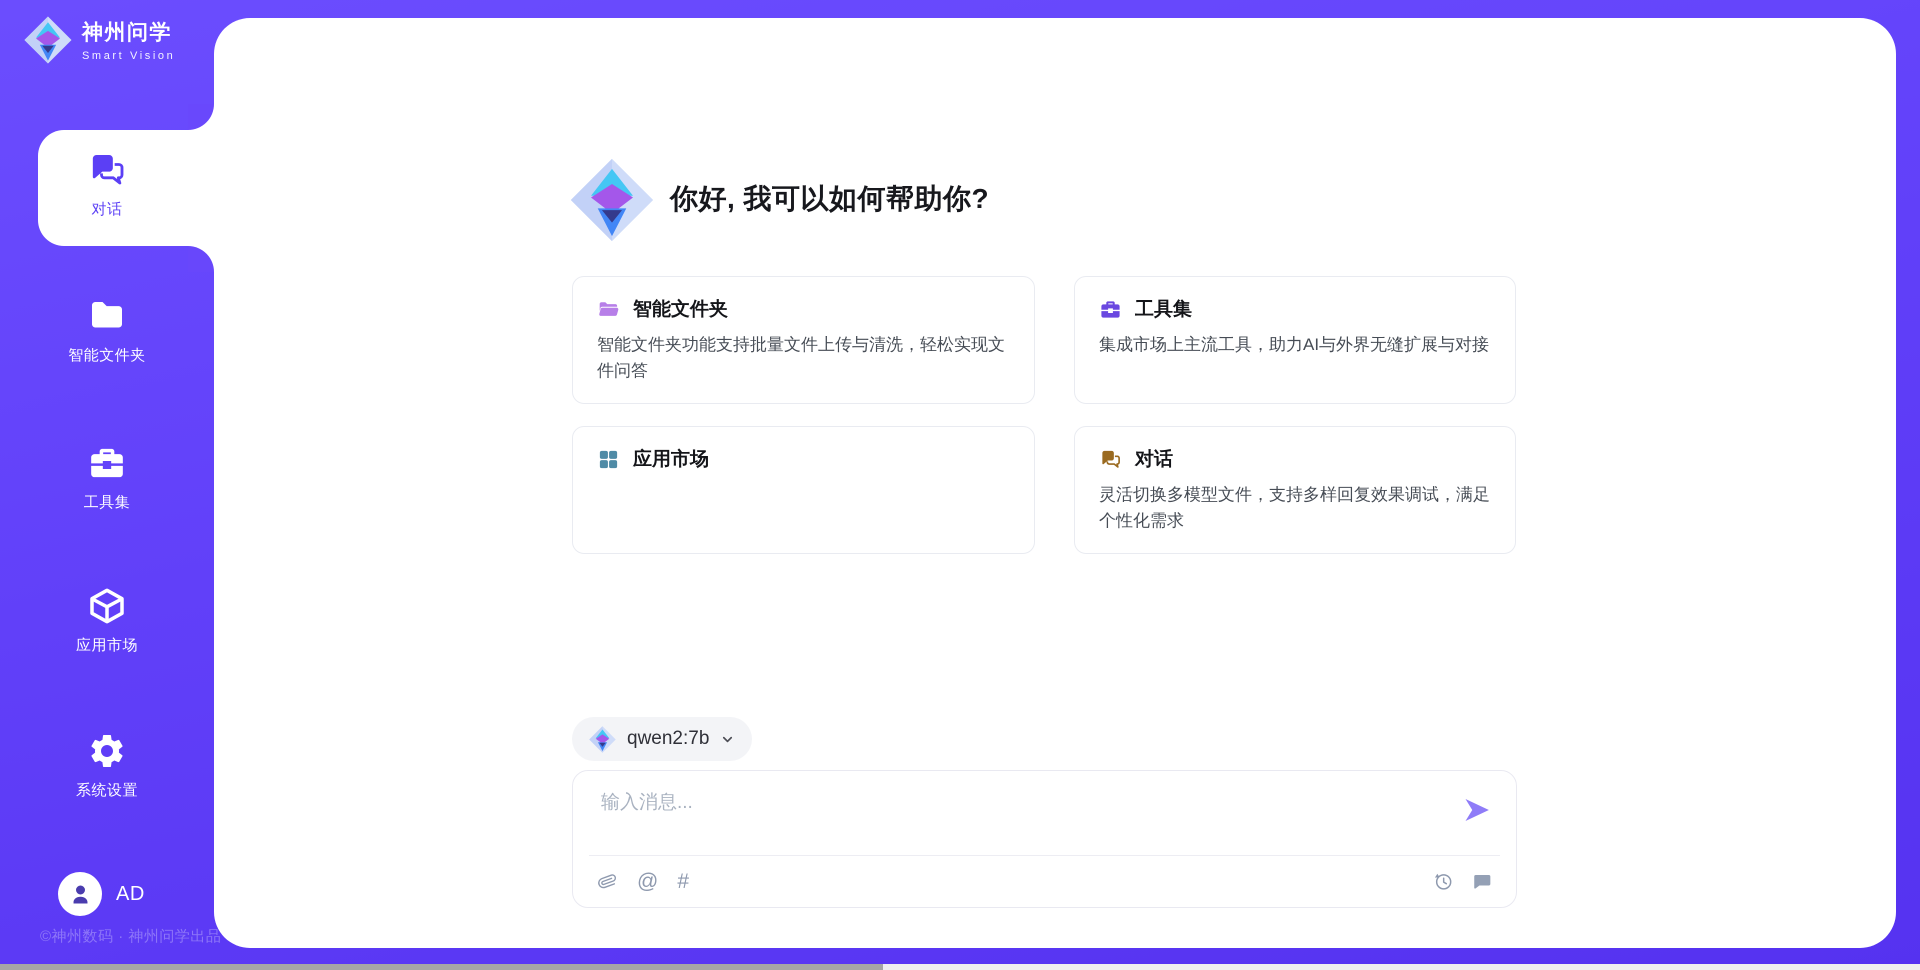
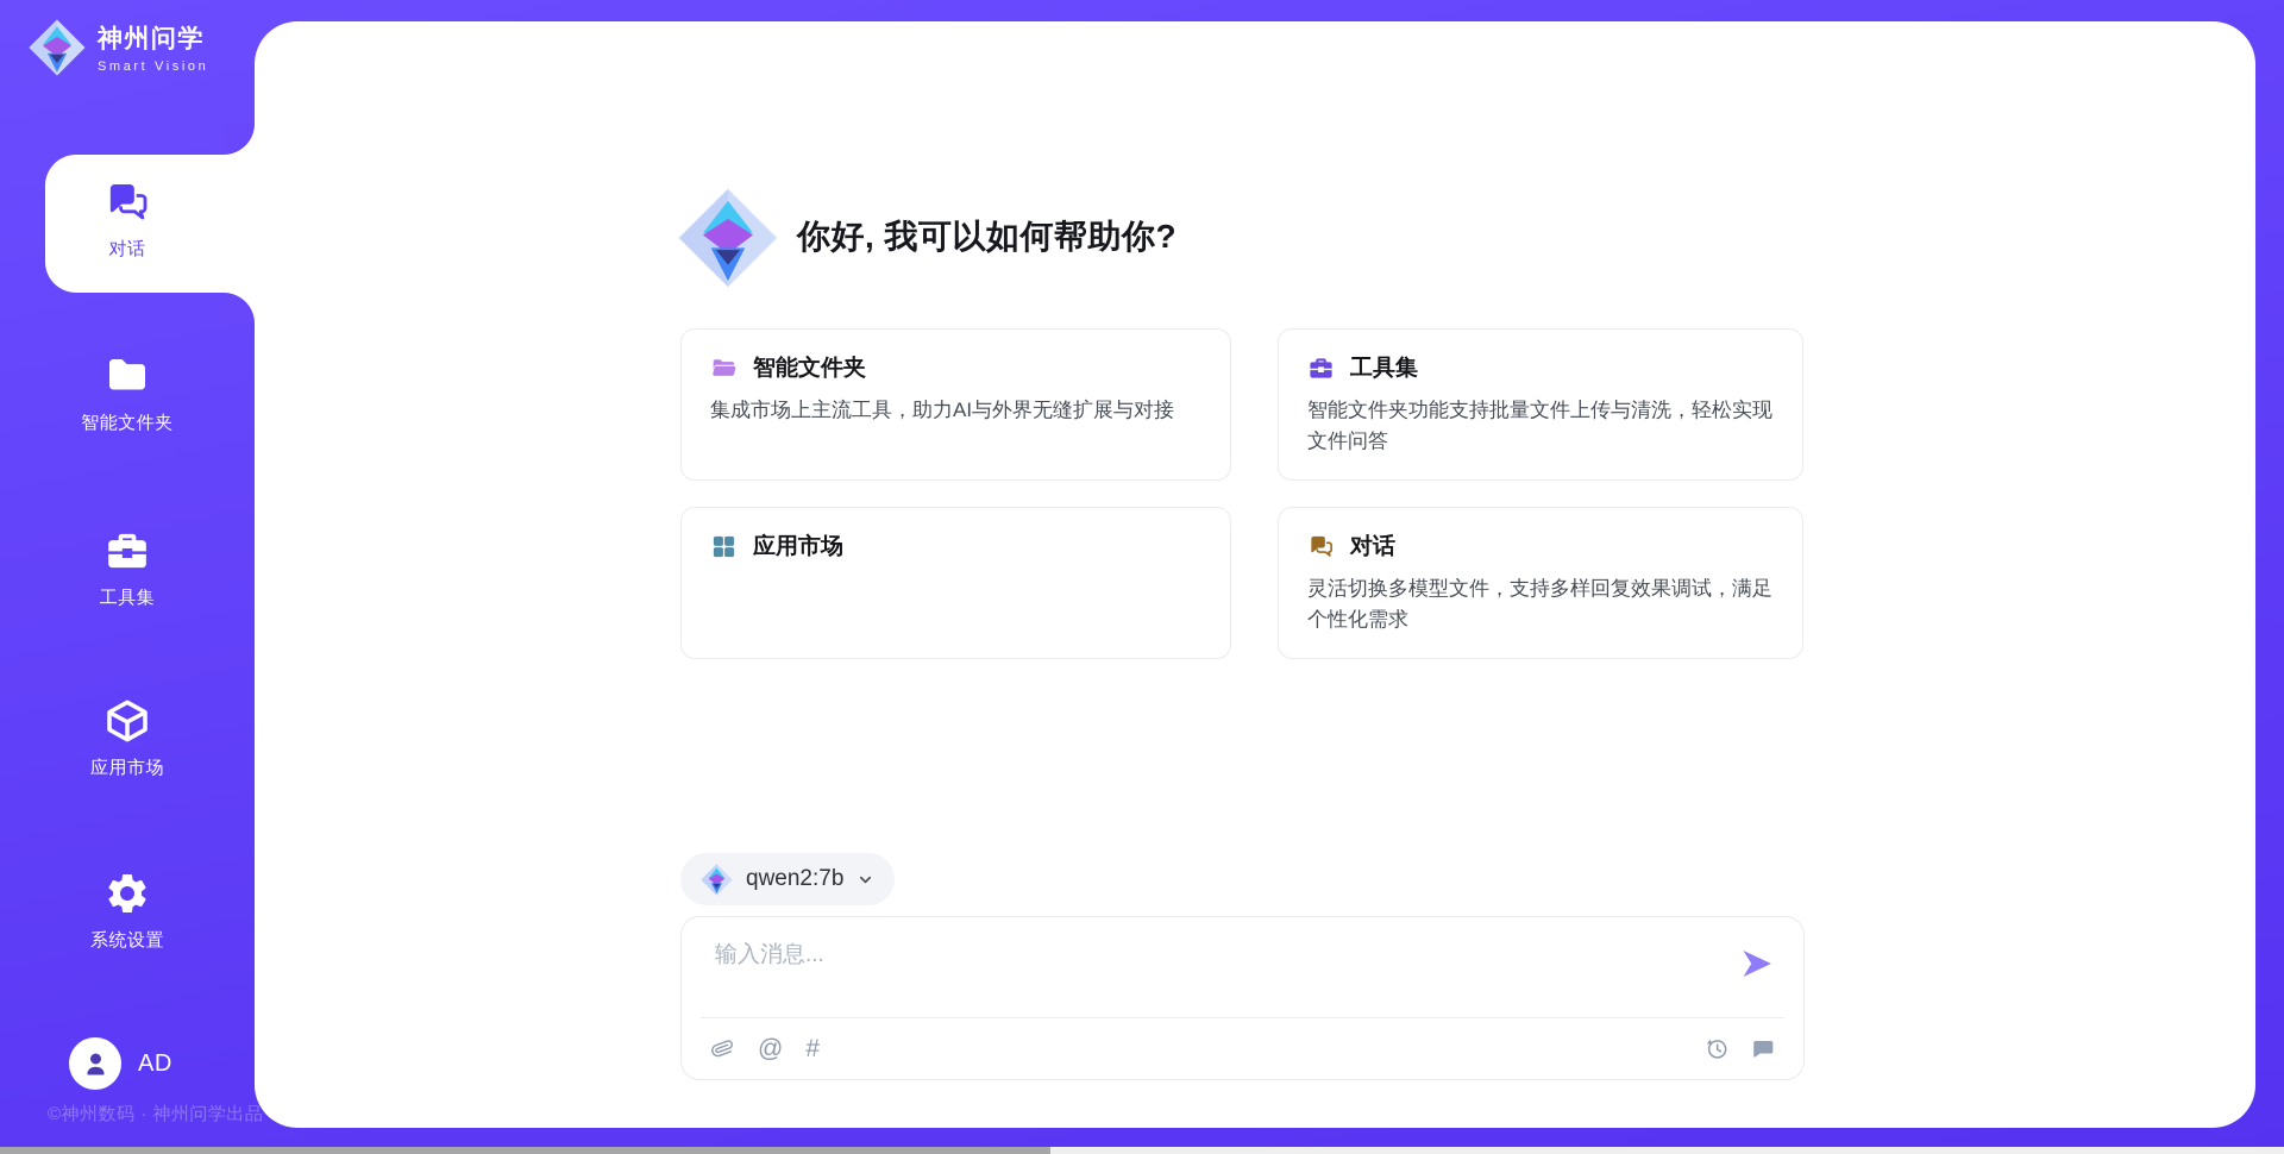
  神州问学
  Smart Vision
  对话
  智能文件夹
  工具集
  应用市场
  系统设置
  AD
  ©神州数码 · 神州问学出品
  你好, 我可以如何帮助你?
  智能文件夹
- 智能文件夹功能支持批量文件上传与清洗，轻松实现文件问答
+ 集成市场上主流工具，助力AI与外界无缝扩展与对接
  工具集
- 集成市场上主流工具，助力AI与外界无缝扩展与对接
+ 智能文件夹功能支持批量文件上传与清洗，轻松实现文件问答
  应用市场
  对话
  灵活切换多模型文件，支持多样回复效果调试，满足个性化需求
  qwen2:7b
  输入消息...
  @
  #
